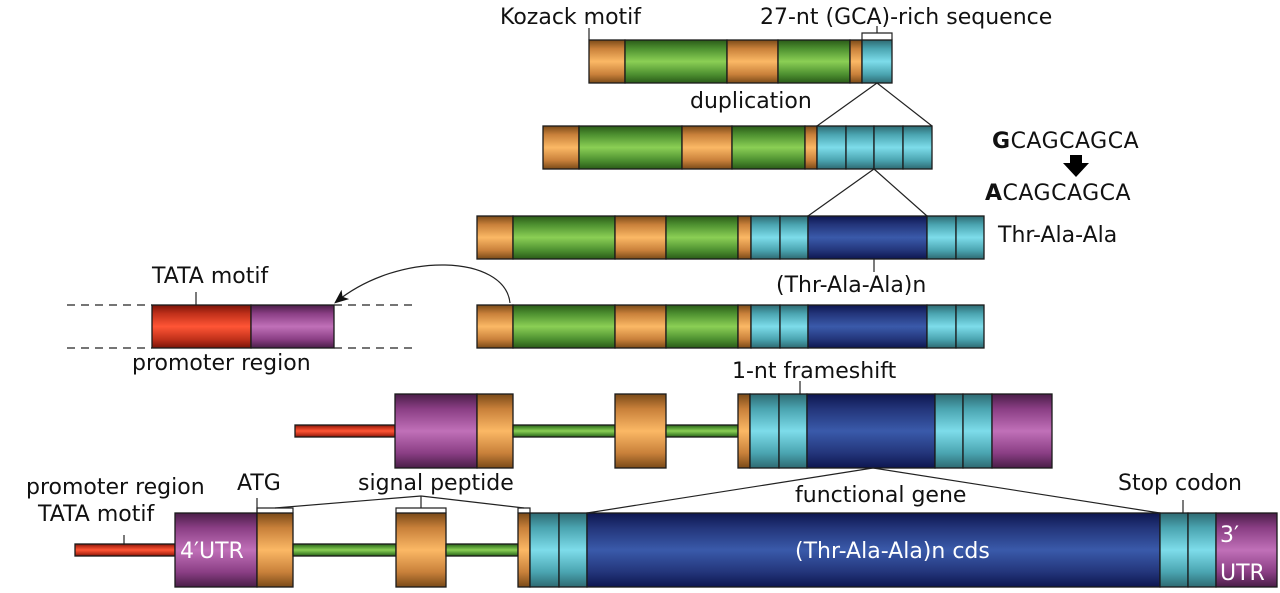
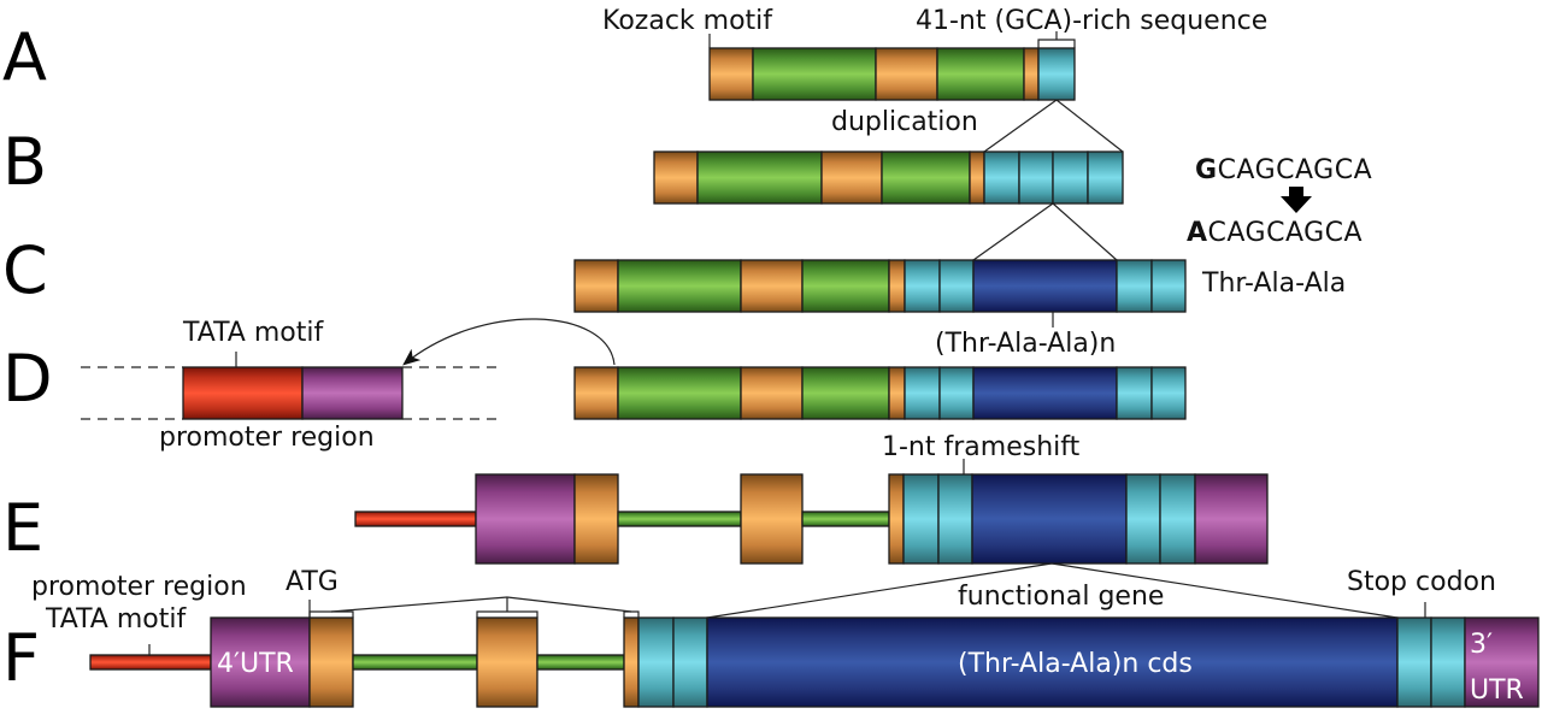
+ A
+ B
+ C
+ D
+ E
+ F
  Kozack motif
- 27-nt (GCA)-rich sequence
+ 41-nt (GCA)-rich sequence
  duplication
  GCAGCAGCA
  ACAGCAGCA
  Thr-Ala-Ala
  (Thr-Ala-Ala)n
  TATA motif
  promoter region
  1-nt frameshift
  promoter region
  ATG
  TATA motif
- signal peptide
  functional gene
  Stop codon
  4′UTR
  (Thr-Ala-Ala)n cds
  3′
  UTR
